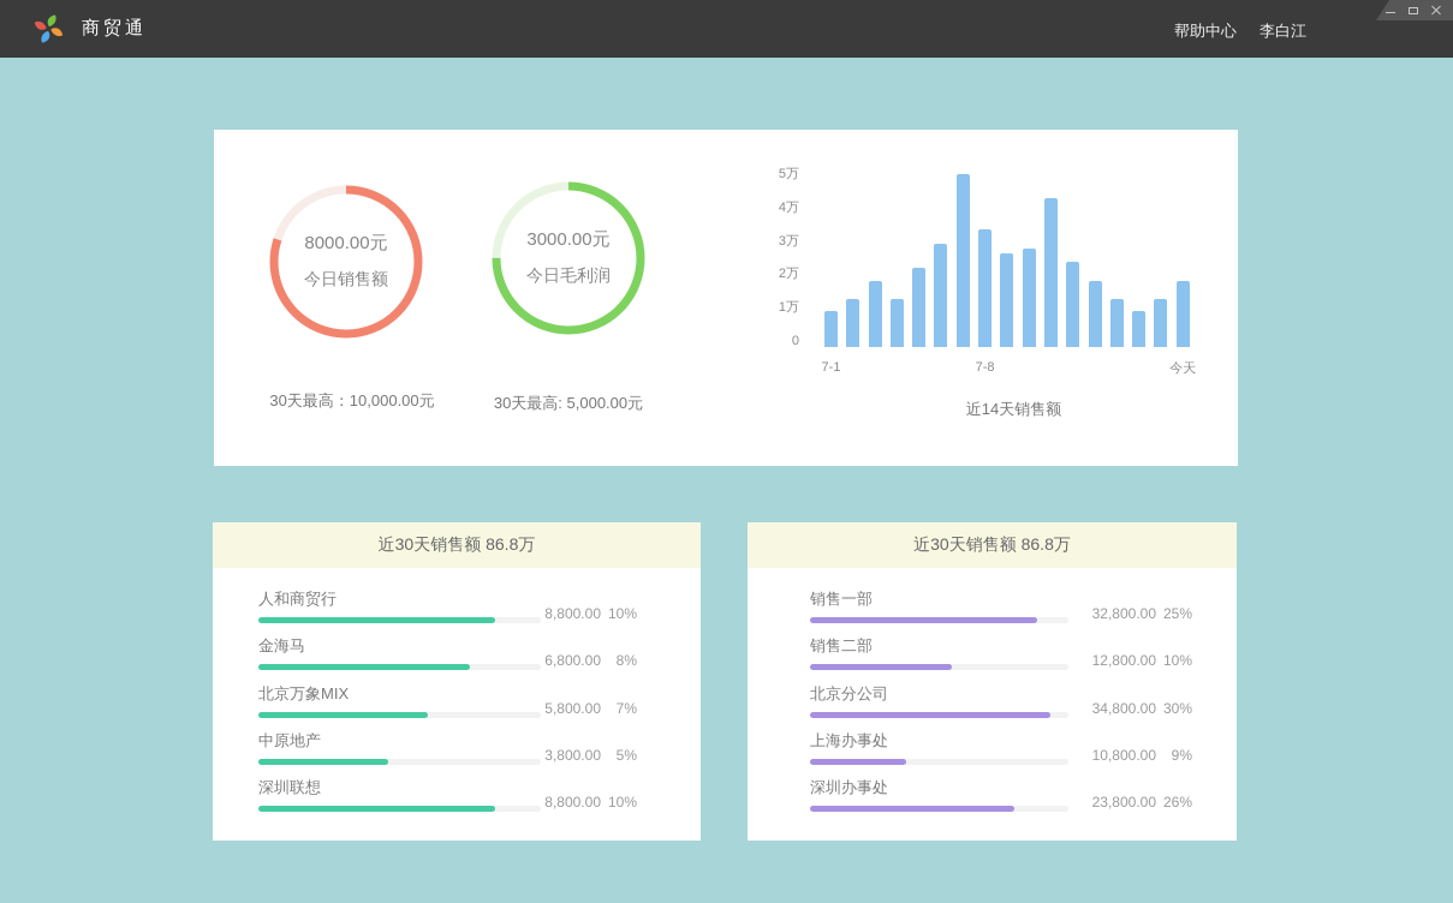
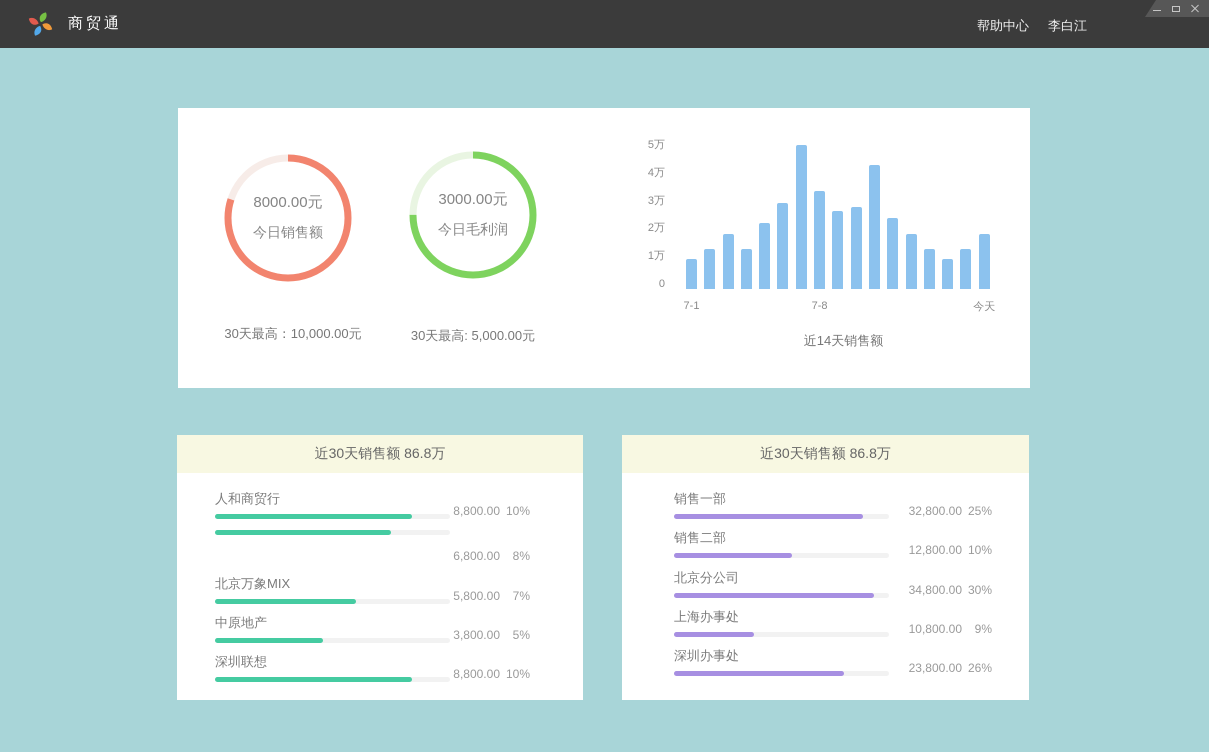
  商贸通
  帮助中心
  李白江
  8000.00元
  今日销售额
  30天最高：10,000.00元
  3000.00元
  今日毛利润
  30天最高: 5,000.00元
  5万
  4万
  3万
  2万
  1万
  0
  7-1
  7-8
  今天
  近14天销售额
  近30天销售额 86.8万
  人和商贸行
  8,800.00
  10%
- 金海马
  6,800.00
  8%
  北京万象MIX
  5,800.00
  7%
  中原地产
  3,800.00
  5%
  深圳联想
  8,800.00
  10%
  近30天销售额 86.8万
  销售一部
  32,800.00
  25%
  销售二部
  12,800.00
  10%
  北京分公司
  34,800.00
  30%
  上海办事处
  10,800.00
  9%
  深圳办事处
  23,800.00
  26%
